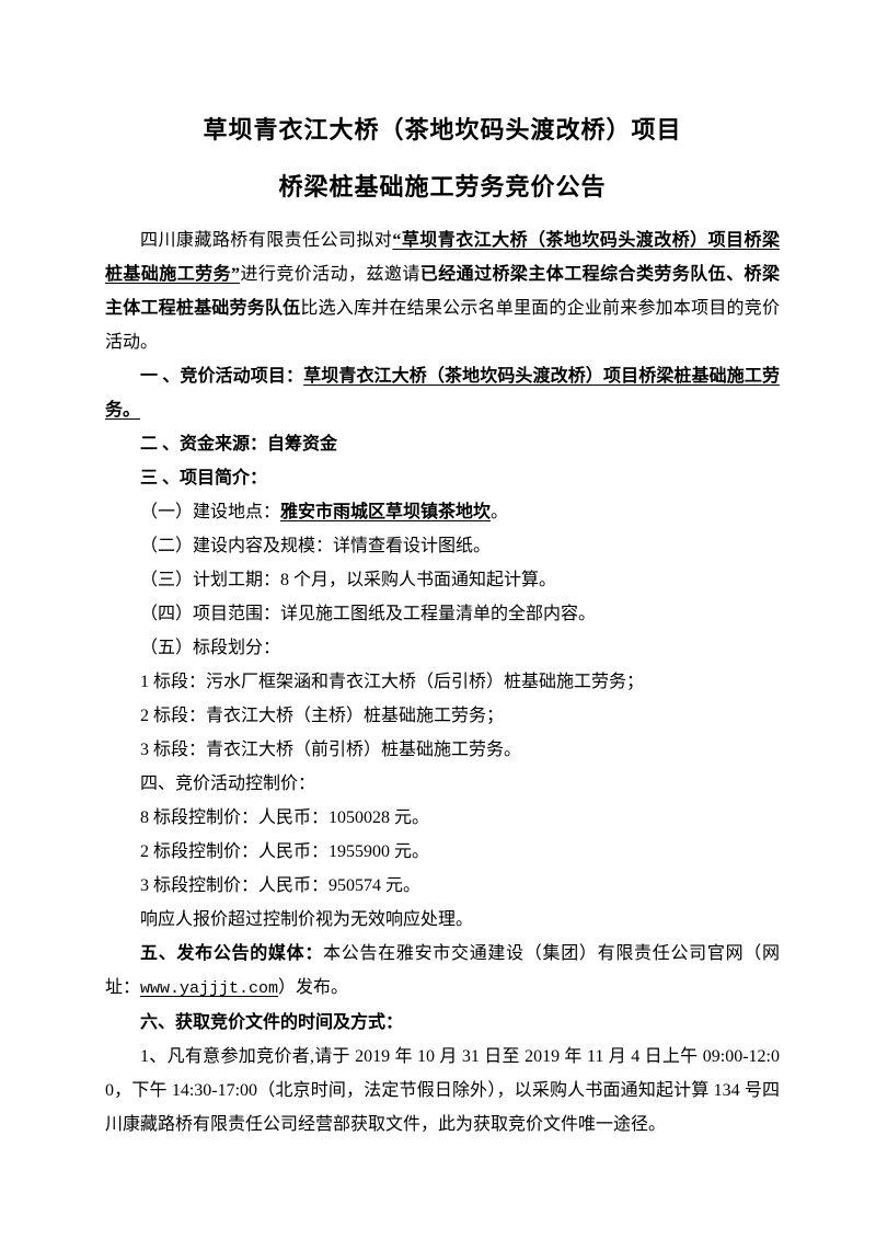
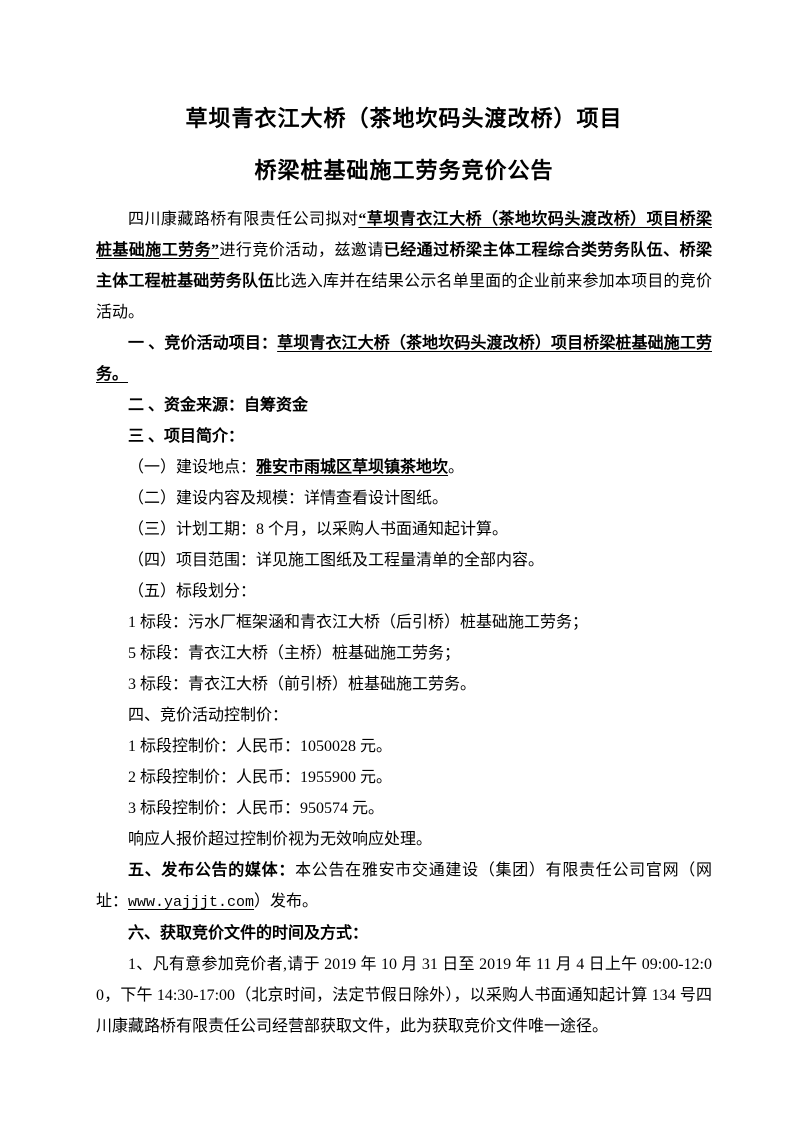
  草坝青衣江大桥（茶地坎码头渡改桥）项目
  桥梁桩基础施工劳务竞价公告
  四川康藏路桥有限责任公司拟对“草坝青衣江大桥（茶地坎码头渡改桥）项目桥梁桩基础施工劳务”进行竞价活动，兹邀请已经通过桥梁主体工程综合类劳务队伍、桥梁主体工程桩基础劳务队伍比选入库并在结果公示名单里面的企业前来参加本项目的竞价活动。
  一 、竞价活动项目：草坝青衣江大桥（茶地坎码头渡改桥）项目桥梁桩基础施工劳务。
  二 、资金来源：自筹资金
  三 、项目简介：
  （一）建设地点：雅安市雨城区草坝镇茶地坎。
  （二）建设内容及规模：详情查看设计图纸。
  （三）计划工期：8 个月，以采购人书面通知起计算。
  （四）项目范围：详见施工图纸及工程量清单的全部内容。
  （五）标段划分：
  1 标段：污水厂框架涵和青衣江大桥（后引桥）桩基础施工劳务；
- 2 标段：青衣江大桥（主桥）桩基础施工劳务；
+ 5 标段：青衣江大桥（主桥）桩基础施工劳务；
  3 标段：青衣江大桥（前引桥）桩基础施工劳务。
  四、竞价活动控制价：
- 8 标段控制价：人民币：1050028 元。
+ 1 标段控制价：人民币：1050028 元。
  2 标段控制价：人民币：1955900 元。
  3 标段控制价：人民币：950574 元。
  响应人报价超过控制价视为无效响应处理。
  五、发布公告的媒体：本公告在雅安市交通建设（集团）有限责任公司官网（网址：www.yajjjt.com）发布。
  六、获取竞价文件的时间及方式：
  1、凡有意参加竞价者,请于 2019 年 10 月 31 日至 2019 年 11 月 4 日上午 09:00-12:00，下午 14:30-17:00（北京时间，法定节假日除外），以采购人书面通知起计算 134 号四川康藏路桥有限责任公司经营部获取文件，此为获取竞价文件唯一途径。
